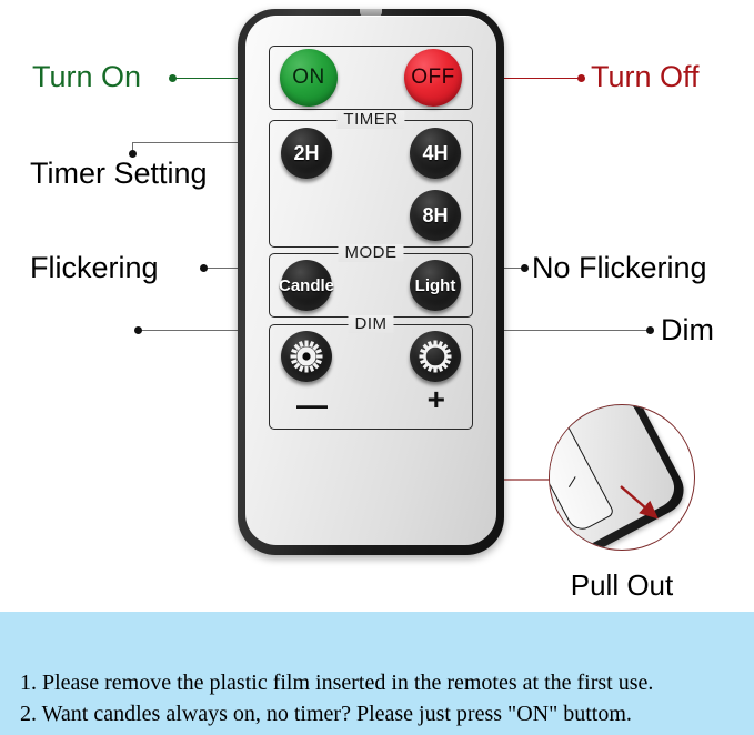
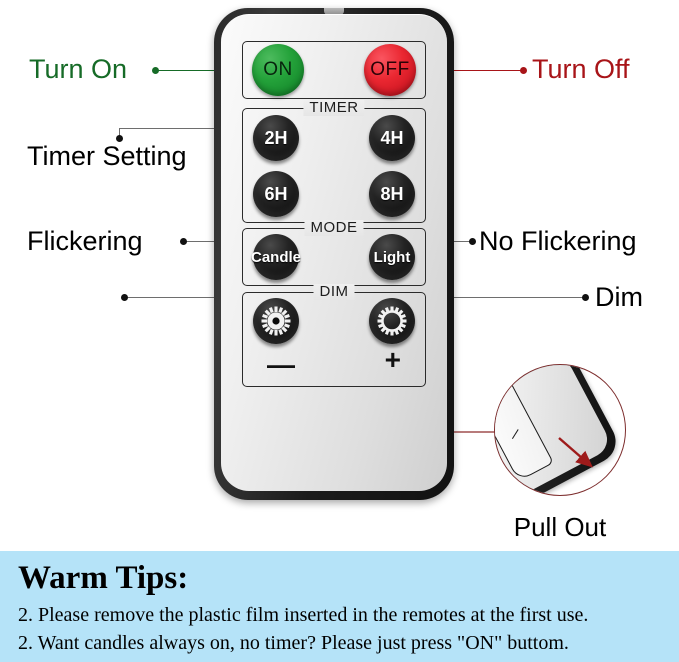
  ON
  OFF
  TIMER
  2H
  4H
+ 6H
  8H
  MODE
  Candle
  Light
  DIM
  —
  +
  Turn On
  Turn Off
  Timer Setting
  Flickering
  No Flickering
  Dim
  Pull Out
+ Warm Tips:
- 1. Please remove the plastic film inserted in the remotes at the first use.
+ 2. Please remove the plastic film inserted in the remotes at the first use.
  2. Want candles always on, no timer? Please just press "ON" buttom.
